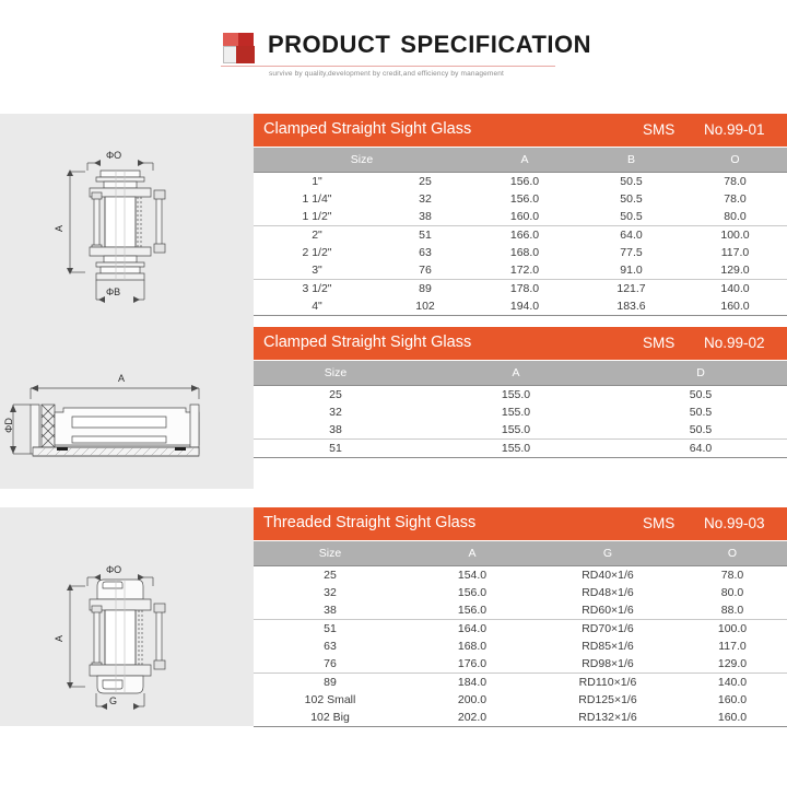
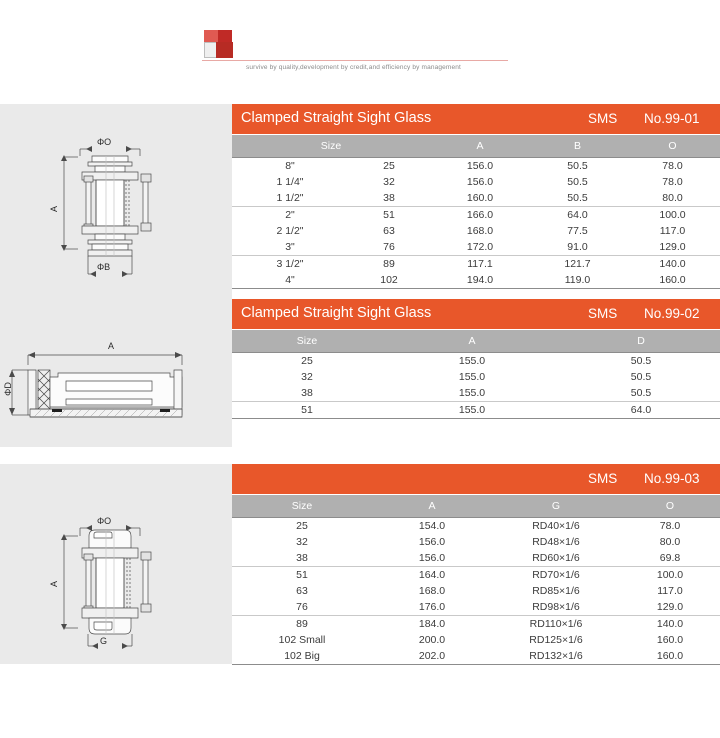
- PRODUCT SPECIFICATION
  ΦO
  ΦB
  Clamped Straight Sight Glass
  SMS
  No.99-01
  Size
  A
  B
  O
- 1"
+ 8"
  25
  156.0
  50.5
  78.0
  1 1/4"
  32
  156.0
  50.5
  78.0
  1 1/2"
  38
  160.0
  50.5
  80.0
  2"
  51
  166.0
  64.0
  100.0
  2 1/2"
  63
  168.0
  77.5
  117.0
  3"
  76
  172.0
  91.0
  129.0
  3 1/2"
  89
- 178.0
+ 117.1
  121.7
  140.0
  4"
  102
  194.0
- 183.6
+ 119.0
  160.0
  A
  Clamped Straight Sight Glass
  SMS
  No.99-02
  Size
  A
  D
  25
  155.0
  50.5
  32
  155.0
  50.5
  38
  155.0
  50.5
  51
  155.0
  64.0
  ΦO
  G
- Threaded Straight Sight Glass
  SMS
  No.99-03
  Size
  A
  G
  O
  25
  154.0
  RD40×1/6
  78.0
  32
  156.0
  RD48×1/6
  80.0
  38
  156.0
  RD60×1/6
- 88.0
+ 69.8
  51
  164.0
  RD70×1/6
  100.0
  63
  168.0
  RD85×1/6
  117.0
  76
  176.0
  RD98×1/6
  129.0
  89
  184.0
  RD110×1/6
  140.0
  102 Small
  200.0
  RD125×1/6
  160.0
  102 Big
  202.0
  RD132×1/6
  160.0
